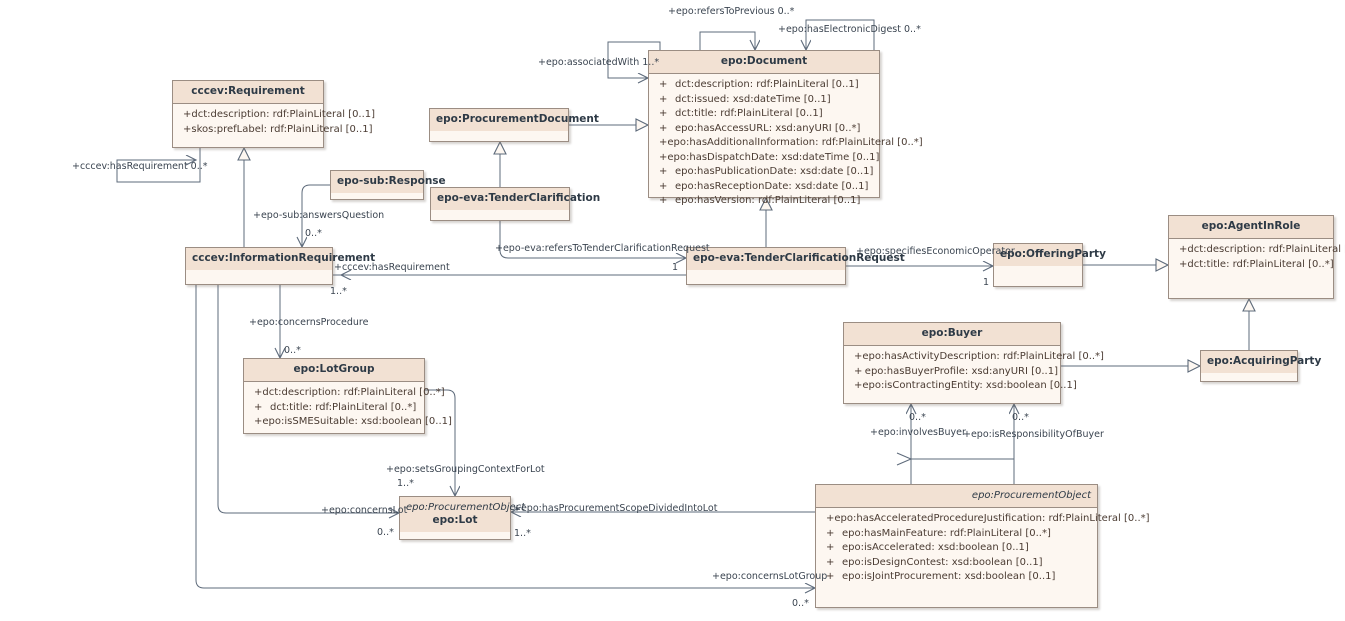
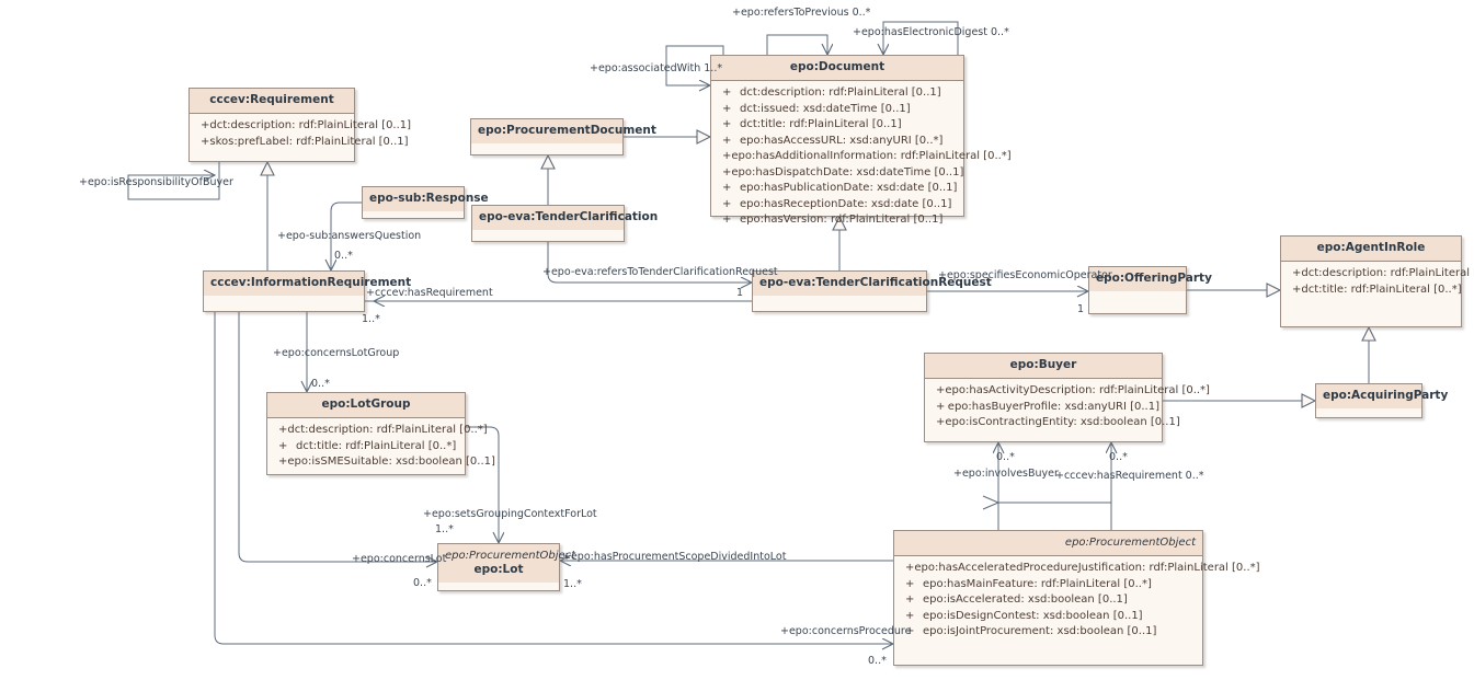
  epo:Document
  +
  dct:description: rdf:PlainLiteral [0..1]
  +
  dct:issued: xsd:dateTime [0..1]
  +
  dct:title: rdf:PlainLiteral [0..1]
  +
  epo:hasAccessURL: xsd:anyURI [0..*]
  +
  epo:hasAdditionalInformation: rdf:PlainLiteral [0..*]
  +
  epo:hasDispatchDate: xsd:dateTime [0..1]
  +
  epo:hasPublicationDate: xsd:date [0..1]
  +
  epo:hasReceptionDate: xsd:date [0..1]
  +
  epo:hasVersion: rdf:PlainLiteral [0..1]
  cccev:Requirement
  +
  dct:description: rdf:PlainLiteral [0..1]
  +
  skos:prefLabel: rdf:PlainLiteral [0..1]
  epo:ProcurementDocument
  epo-sub:Response
  epo-eva:TenderClarification
  cccev:InformationRequirement
  epo-eva:TenderClarificationRequest
  epo:OfferingParty
  epo:AgentInRole
  +
  dct:description: rdf:PlainLiteral
  +
  dct:title: rdf:PlainLiteral [0..*]
  epo:Buyer
  +
  epo:hasActivityDescription: rdf:PlainLiteral [0..*]
  +
  epo:hasBuyerProfile: xsd:anyURI [0..1]
  +
  epo:isContractingEntity: xsd:boolean [0..1]
  epo:AcquiringParty
  epo:LotGroup
  +
  dct:description: rdf:PlainLiteral [0..*]
  +
  dct:title: rdf:PlainLiteral [0..*]
  +
  epo:isSMESuitable: xsd:boolean [0..1]
  epo:ProcurementObj
  epo:Lot
  epo:ProcurementObject
  +
  epo:hasAcceleratedProcedureJustification: rdf:PlainLiteral [0..*]
  +
  epo:hasMainFeature: rdf:PlainLiteral [0..*]
  +
  epo:isAccelerated: xsd:boolean [0..1]
  +
  epo:isDesignContest: xsd:boolean [0..1]
  +
  epo:isJointProcurement: xsd:boolean [0..1]
  +epo:refersToPrevious 0..*
  +epo:hasElectronicDigest 0..*
  +epo:associatedWith 1..*
- +cccev:hasRequirement 0..*
+ +epo:isResponsibilityOfBuyer
  +epo-sub:answersQuestion
  +epo-eva:refersToTenderClarificationRequest
  +cccev:hasRequirement
  +epo:specifiesEconomicOperator
- +epo:concernsProcedure
+ +epo:concernsLotGroup
  +epo:involvesBuyer
- +epo:isResponsibilityOfBuyer
+ +cccev:hasRequirement 0..*
  +epo:setsGroupingContextForLot
  +epo:concernsLot
  +epo:hasProcurementScopeDividedIntoLot
- +epo:concernsLotGroup
+ +epo:concernsProcedure
  0..*
  1
  1..*
  1
  0..*
  0..*
  0..*
  1..*
  0..*
  1..*
  0..*
